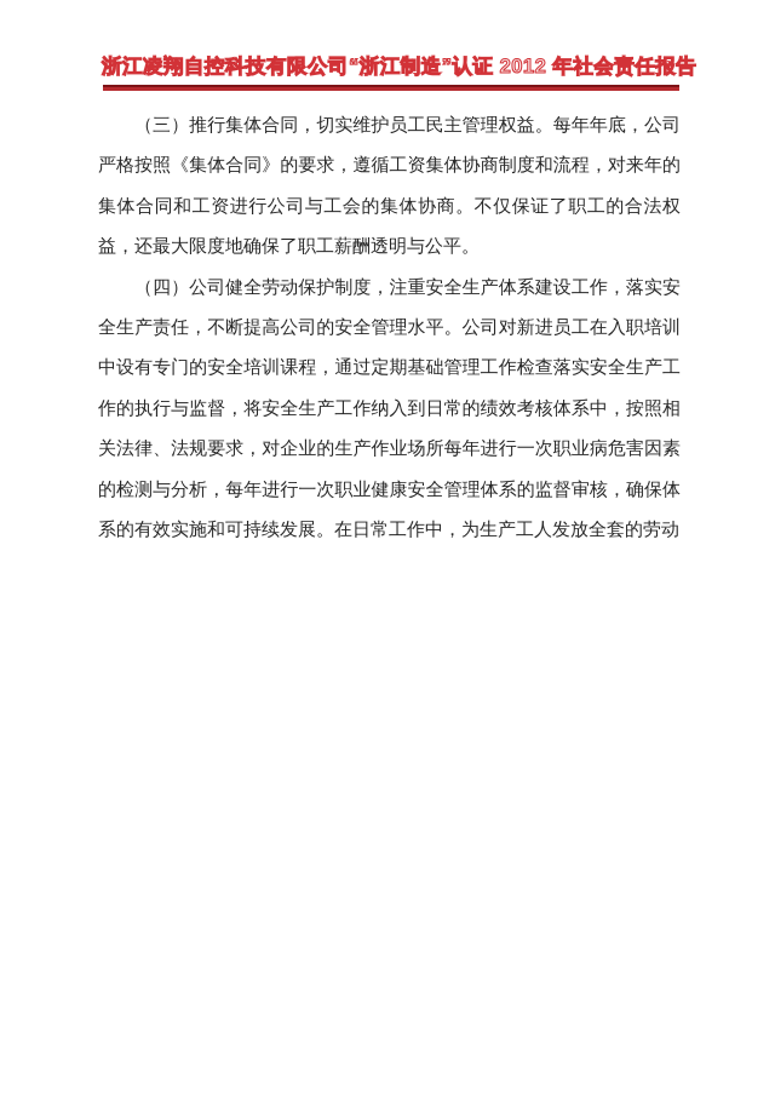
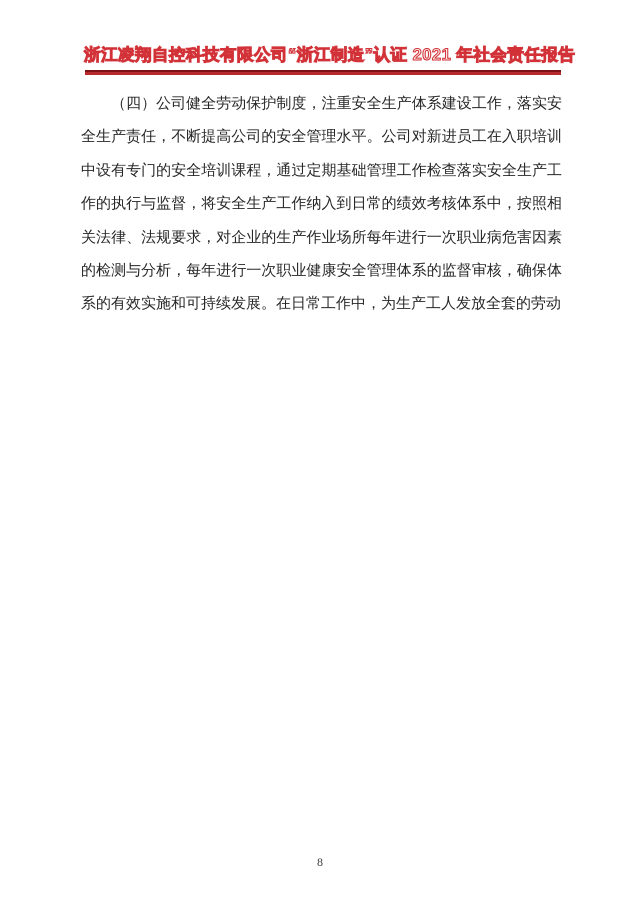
  浙江凌翔自控科技有限公司
- “浙江制造”认证 2012 年社会责任报告
+ “浙江制造”认证 2021 年社会责任报告
- （三）推行集体合同，切实维护员工民主管理权益。每年年底，公司严格按照《集体合同》的要求，遵循工资集体协商制度和流程，对来年的集体合同和工资进行公司与工会的集体协商。不仅保证了职工的合法权益，还最大限度地确保了职工薪酬透明与公平。
  （四）公司健全劳动保护制度，注重安全生产体系建设工作，落实安全生产责任，不断提高公司的安全管理水平。公司对新进员工在入职培训中设有专门的安全培训课程，通过定期基础管理工作检查落实安全生产工作的执行与监督，将安全生产工作纳入到日常的绩效考核体系中，按照相关法律、法规要求，对企业的生产作业场所每年进行一次职业病危害因素的检测与分析，每年进行一次职业健康安全管理体系的监督审核，确保体系的有效实施和可持续发展。在日常工作中，为生产工人发放全套的劳动
+ 8
